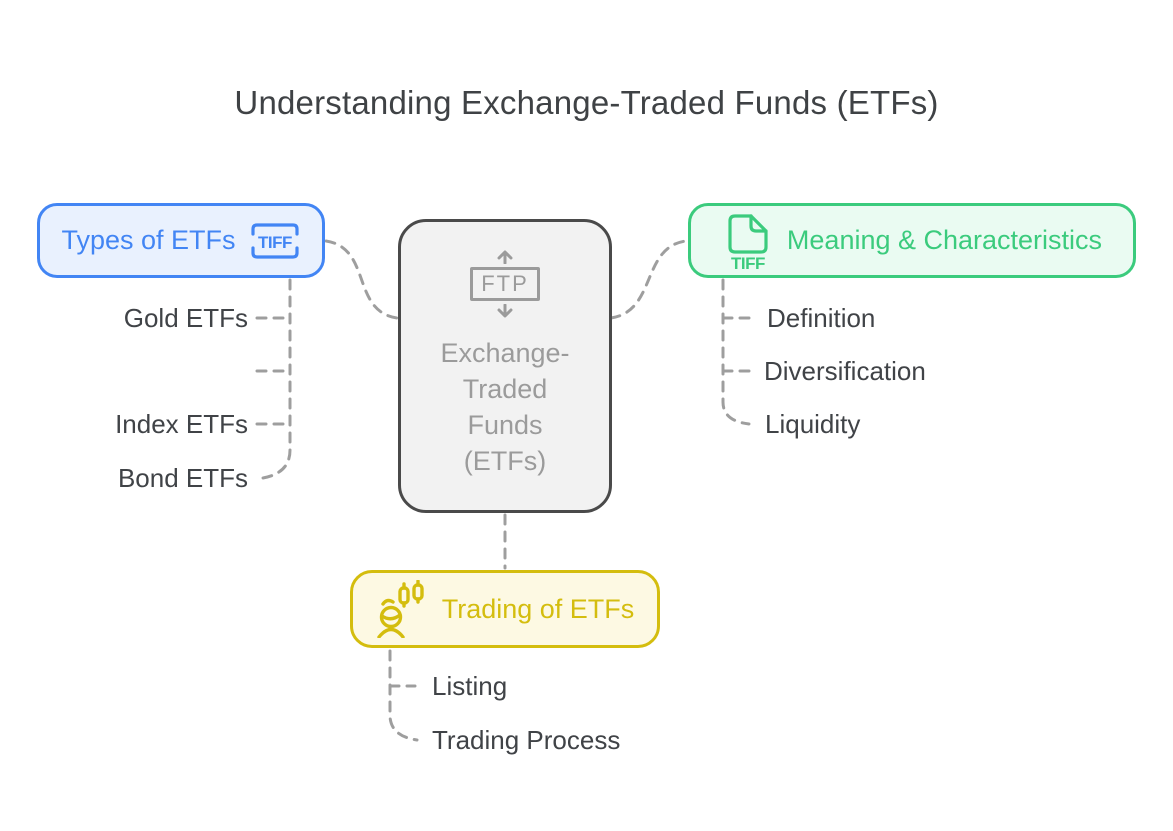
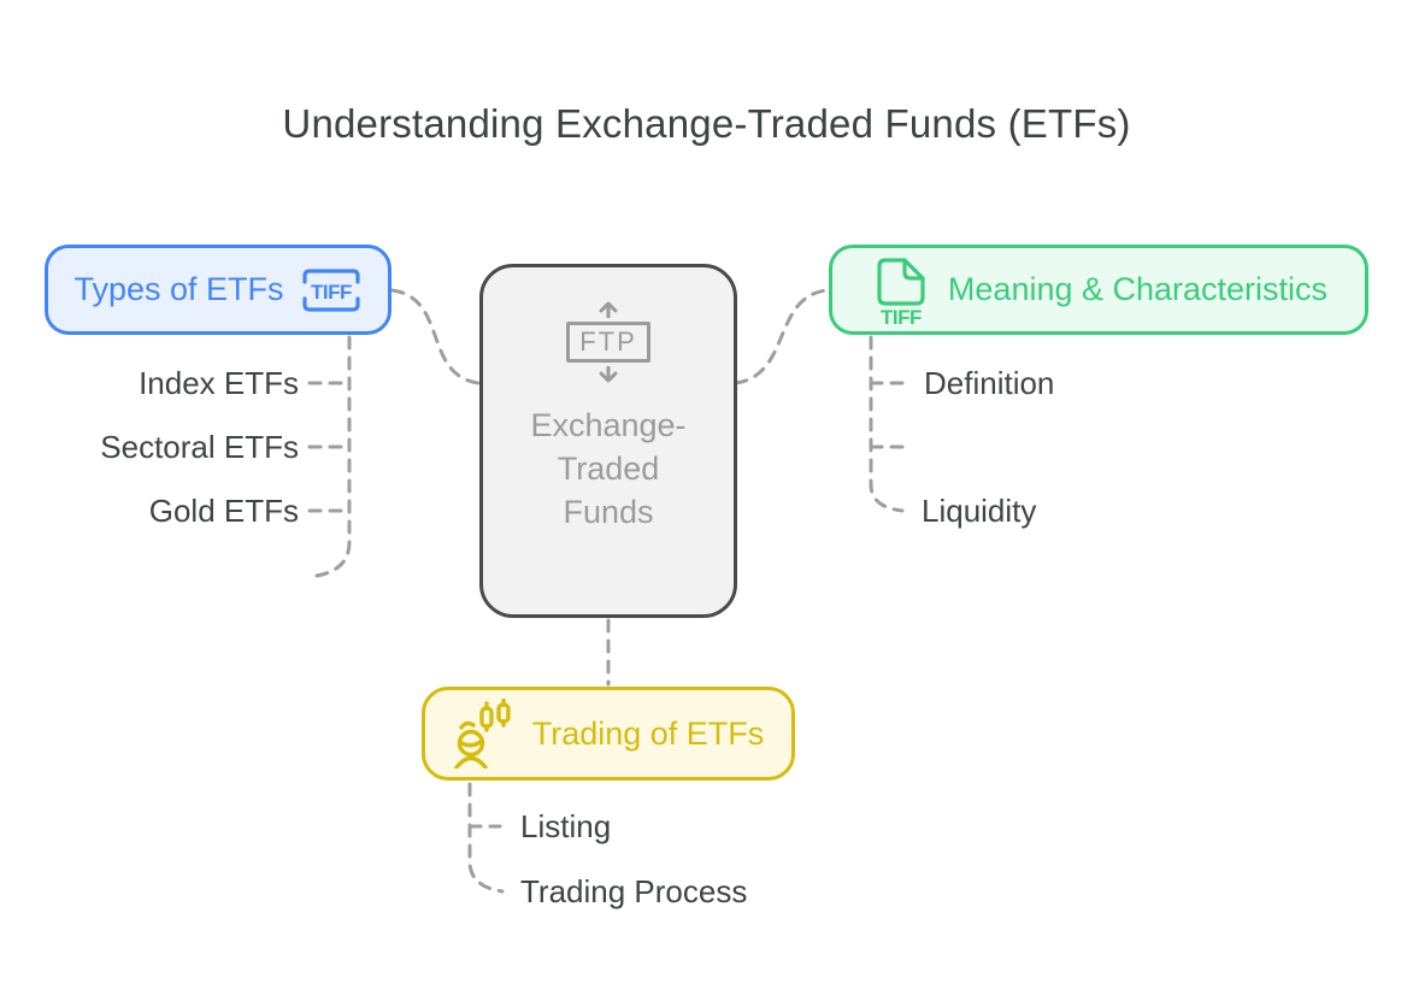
  Understanding Exchange-Traded Funds (ETFs)
  FTP
  Exchange-
  Traded
  Funds
- (ETFs)
  Types of ETFs
  TIFF
  TIFF
  Meaning & Characteristics
  Trading of ETFs
- Gold ETFs
+ Index ETFs
+ Sectoral ETFs
- Index ETFs
+ Gold ETFs
- Bond ETFs
  Definition
- Diversification
  Liquidity
  Listing
  Trading Process
